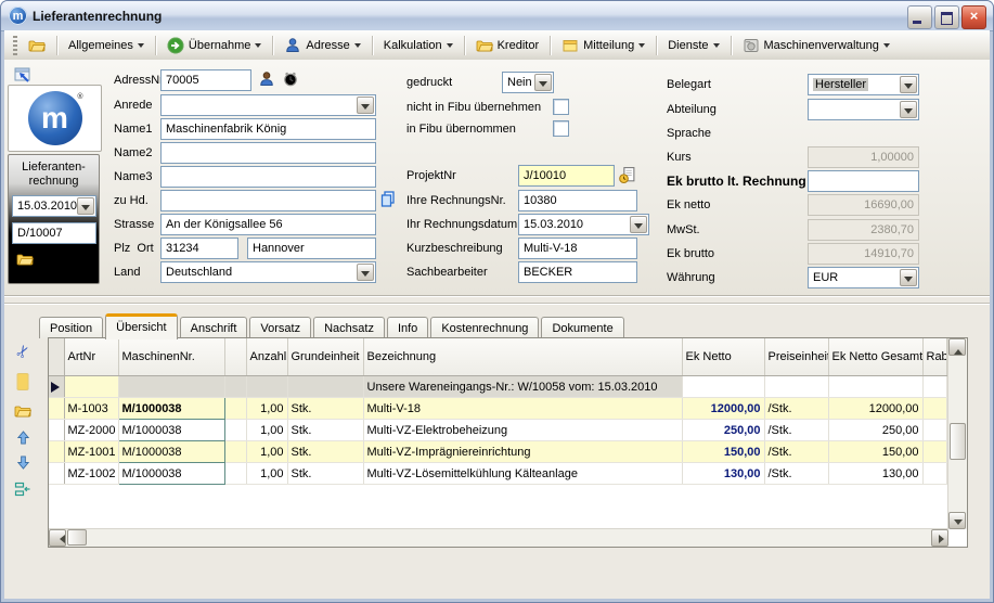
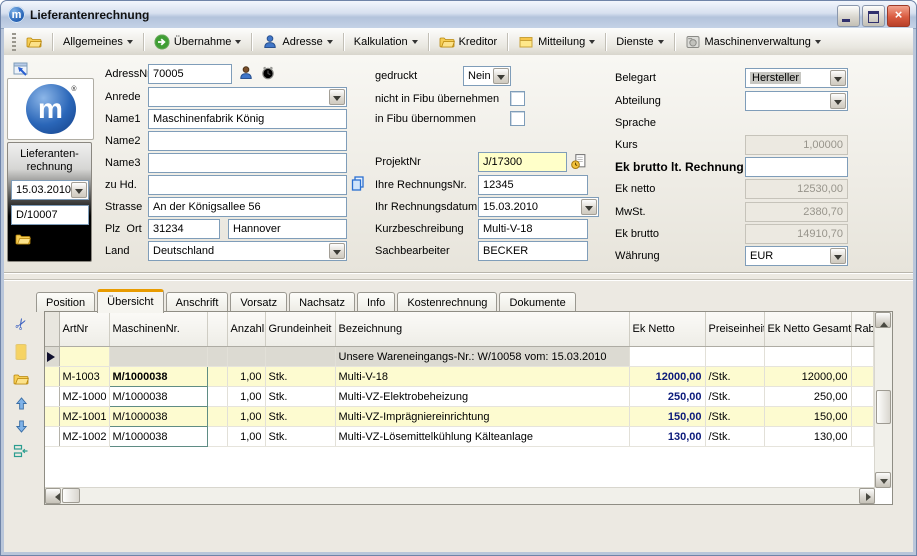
  m
  Lieferantenrechnung
  ×
  Allgemeines
  Übernahme
  Adresse
  Kalkulation
  Kreditor
  Mitteilung
  Dienste
  Maschinenverwaltung
  m
  Lieferanten-
  rechnung
  15.03.2010
  D/10007
  AdressN
  70005
  Anrede
  Name1
  Maschinenfabrik König
  Name2
  Name3
  zu Hd.
  Strasse
  An der Königsallee 56
  Plz Ort
  31234
  Hannover
  Land
  Deutschland
  gedruckt
  Nein
  nicht in Fibu übernehmen
  in Fibu übernommen
  ProjektNr
- J/10010
+ J/17300
  Ihre RechnungsNr.
- 10380
+ 12345
  Ihr Rechnungsdatum
  15.03.2010
  Kurzbeschreibung
  Multi-V-18
  Sachbearbeiter
  BECKER
  Belegart
  Hersteller
  Abteilung
  Sprache
  Kurs
  1,00000
  Ek brutto lt. Rechnung
  Ek netto
- 16690,00
+ 12530,00
  MwSt.
  2380,70
  Ek brutto
  14910,70
  Währung
  EUR
  Position
  Übersicht
  Anschrift
  Vorsatz
  Nachsatz
  Info
  Kostenrechnung
  Dokumente
  	ArtNr	MaschinenNr.		Anzahl	Grundeinheit	Bezeichnung	Ek Netto	Preiseinhei	Ek Netto Gesamt	Rab
  						Unsere Wareneingangs-Nr.: W/10058 vom: 15.03.2010
  	M-1003	M/1000038		1,00	Stk.	Multi-V-18	12000,00	/Stk.	12000,00
- 	MZ-2000	M/1000038		1,00	Stk.	Multi-VZ-Elektrobeheizung	250,00	/Stk.	250,00
+ 	MZ-1000	M/1000038		1,00	Stk.	Multi-VZ-Elektrobeheizung	250,00	/Stk.	250,00
  	MZ-1001	M/1000038		1,00	Stk.	Multi-VZ-Imprägniereinrichtung	150,00	/Stk.	150,00
  	MZ-1002	M/1000038		1,00	Stk.	Multi-VZ-Lösemittelkühlung Kälteanlage	130,00	/Stk.	130,00
